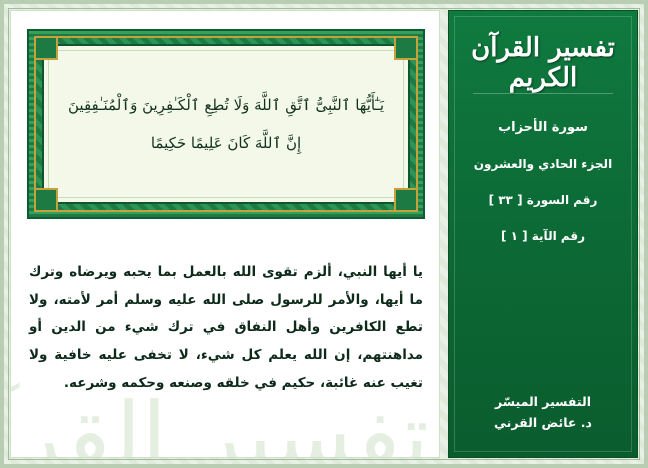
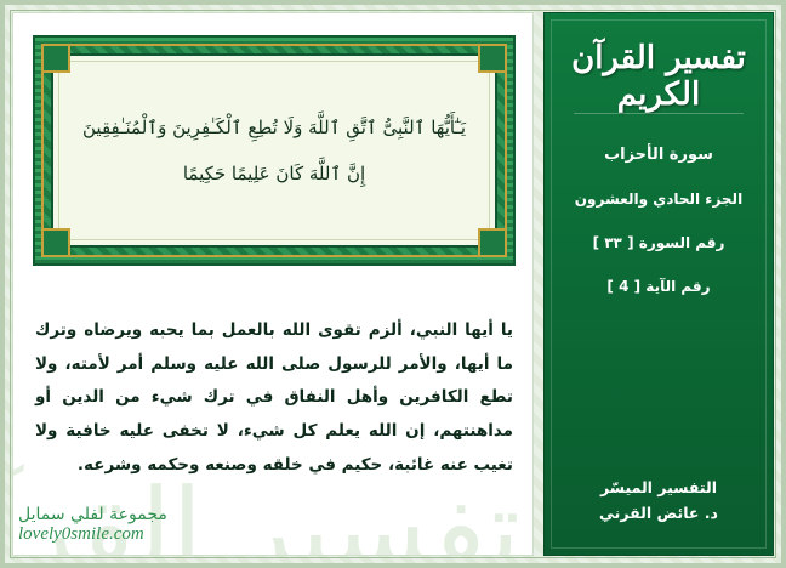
  تفسير القر
  يَـٰٓأَيُّهَا ٱلنَّبِىُّ ٱتَّقِ ٱللَّهَ وَلَا تُطِعِ ٱلْكَـٰفِرِينَ وَٱلْمُنَـٰفِقِينَ
  إِنَّ ٱللَّهَ كَانَ عَلِيمًا حَكِيمًا
  يا أيها النبي، ألزم تقوى الله بالعمل بما يحبه ويرضاه وترك ما أيها، والأمر للرسول صلى الله عليه وسلم أمر لأمته، ولا تطع الكافرين وأهل النفاق في ترك شيء من الدين أو مداهنتهم، إن الله يعلم كل شيء، لا تخفى عليه خافية ولا تغيب عنه غائبة، حكيم في خلقه وصنعه وحكمه وشرعه.
+ مجموعة لفلي سمايل
+ lovely0smile.com
  تفسير القرآن الكريم
  سورة الأحزاب
  الجزء الحادي والعشرون
  رقم السورة [ ٣٣ ]
- رقم الآية [ ١ ]
+ رقم الآية [ 4 ]
  التفسير الميسّر
  د. عائض القرني
